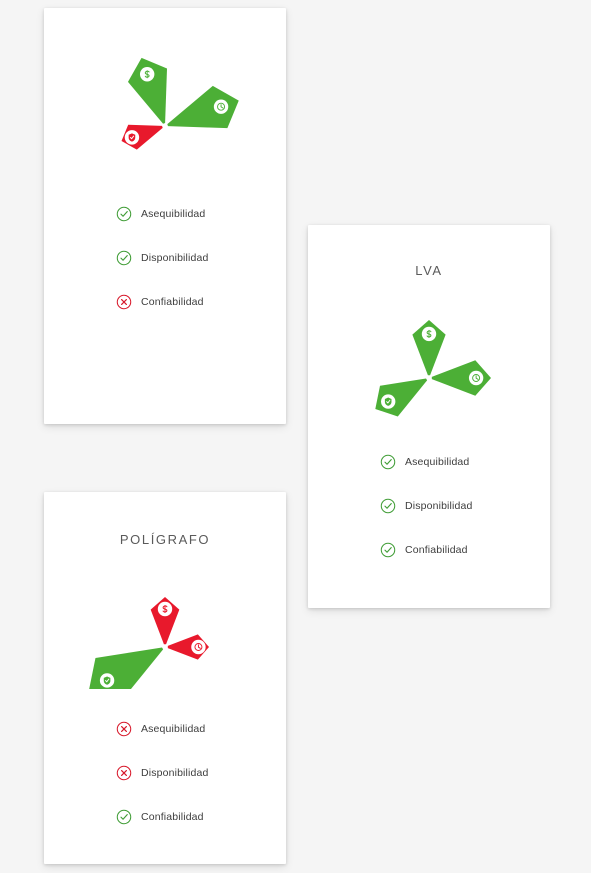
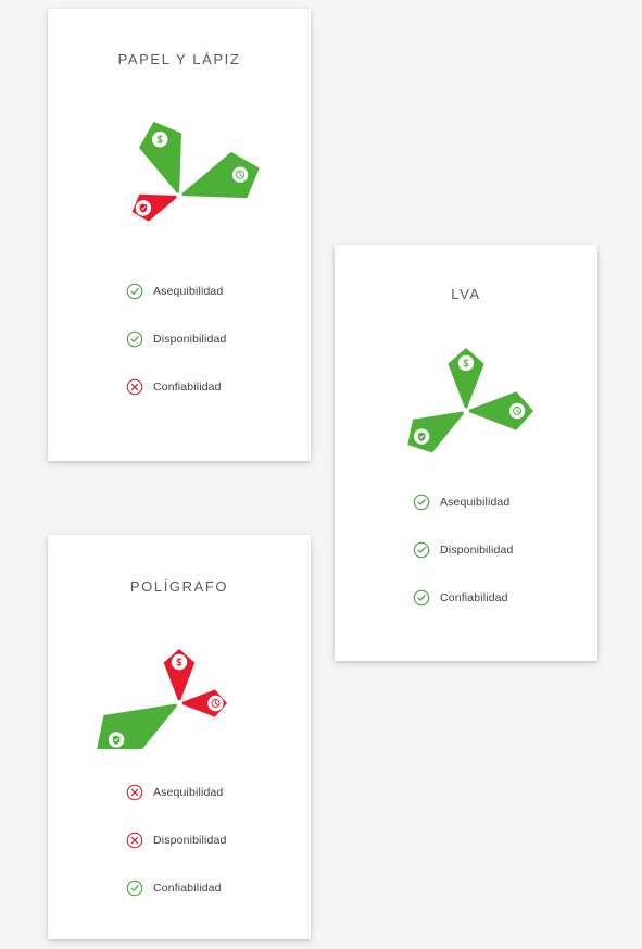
+ PAPEL Y LÁPIZ
  Asequibilidad
  Disponibilidad
  Confiabilidad
  LVA
  Asequibilidad
  Disponibilidad
  Confiabilidad
  POLÍGRAFO
  Asequibilidad
  Disponibilidad
  Confiabilidad
